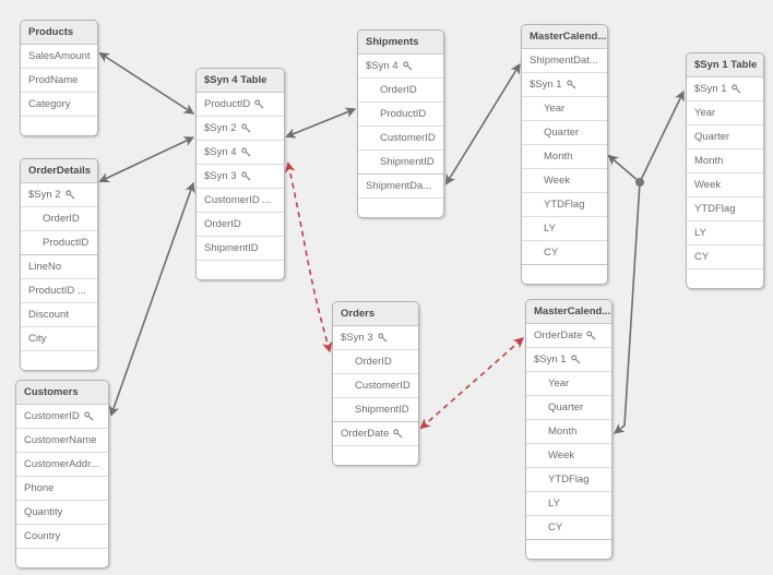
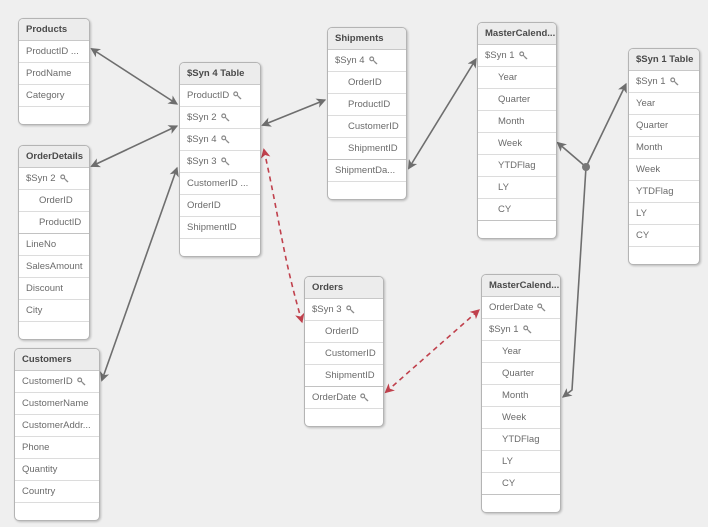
  Products
- SalesAmount
+ ProductID ...
  ProdName
  Category
  OrderDetails
  $Syn 2
  OrderID
  ProductID
  LineNo
- ProductID ...
+ SalesAmount
  Discount
  City
  Customers
  CustomerID
  CustomerName
  CustomerAddr...
  Phone
  Quantity
  Country
  $Syn 4 Table
  ProductID
  $Syn 2
  $Syn 4
  $Syn 3
  CustomerID ...
  OrderID
  ShipmentID
  Shipments
  $Syn 4
  OrderID
  ProductID
  CustomerID
  ShipmentID
  ShipmentDa...
  Orders
  $Syn 3
  OrderID
  CustomerID
  ShipmentID
  OrderDate
  MasterCalend...
- ShipmentDat...
  $Syn 1
  Year
  Quarter
  Month
  Week
  YTDFlag
  LY
  CY
  MasterCalend...
  OrderDate
  $Syn 1
  Year
  Quarter
  Month
  Week
  YTDFlag
  LY
  CY
  $Syn 1 Table
  $Syn 1
  Year
  Quarter
  Month
  Week
  YTDFlag
  LY
  CY
